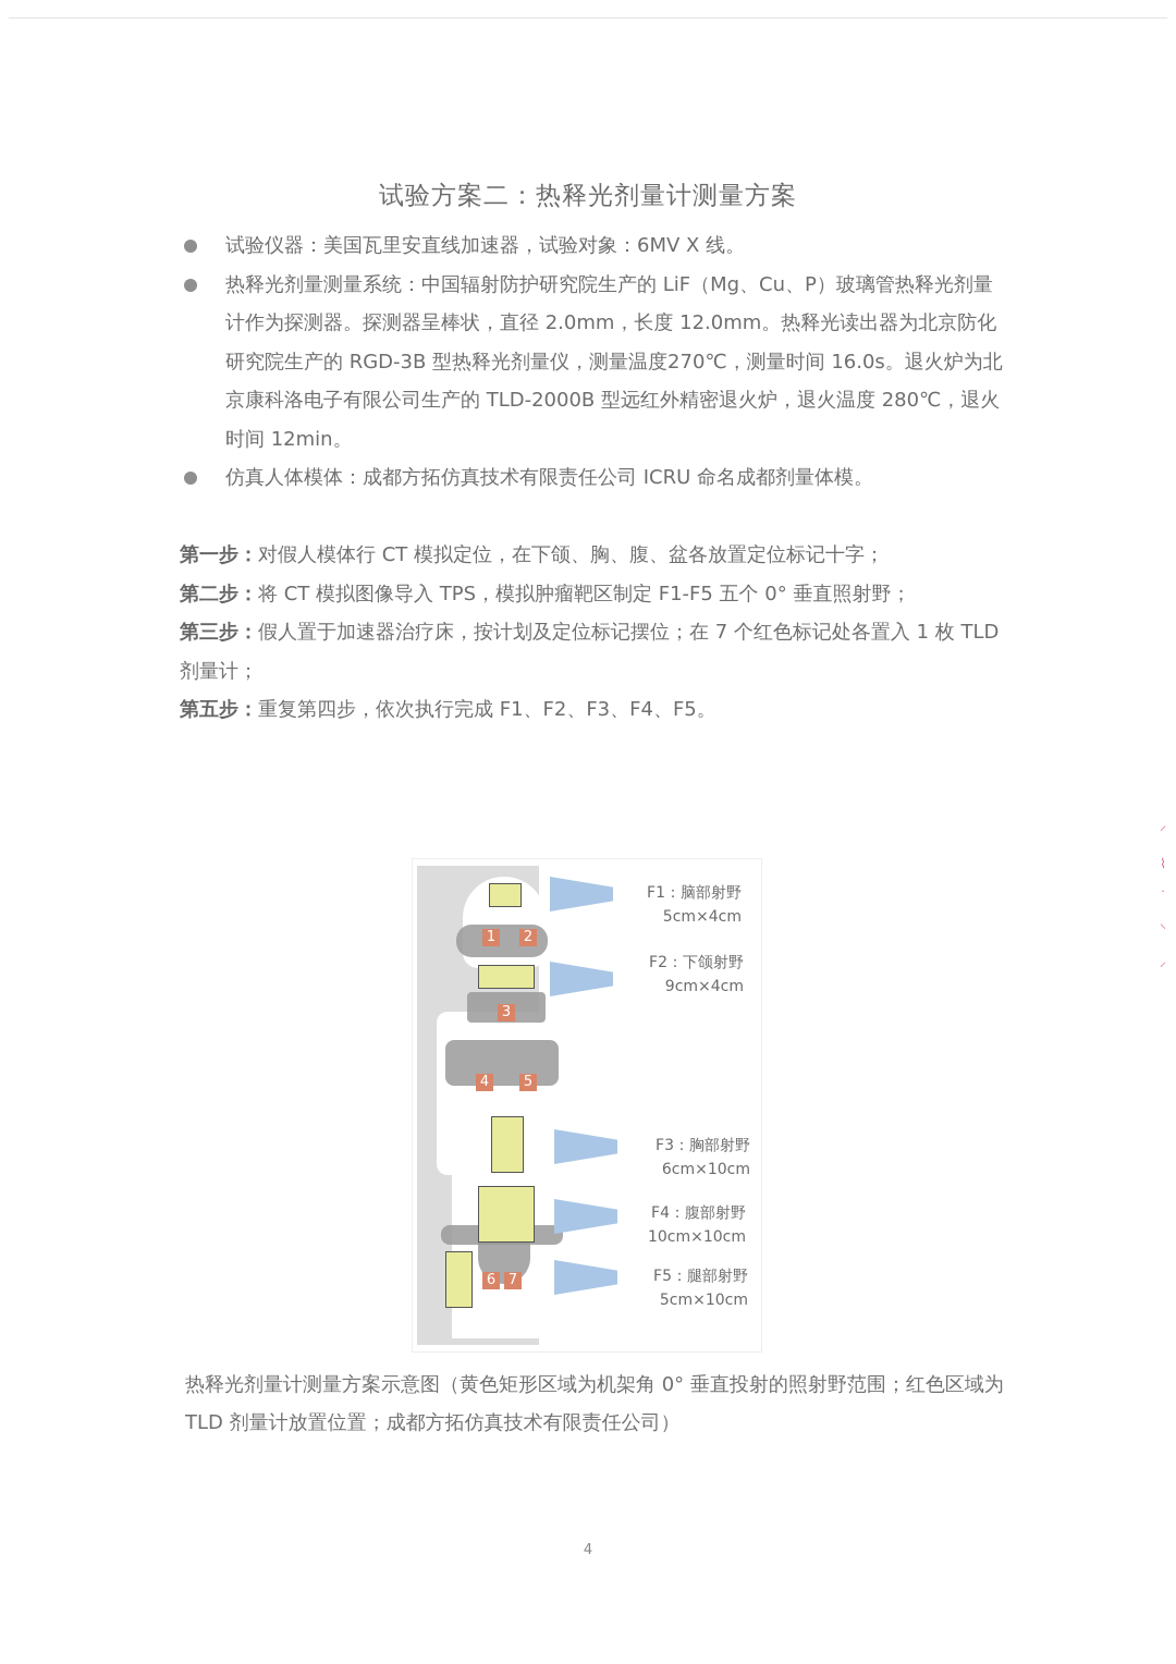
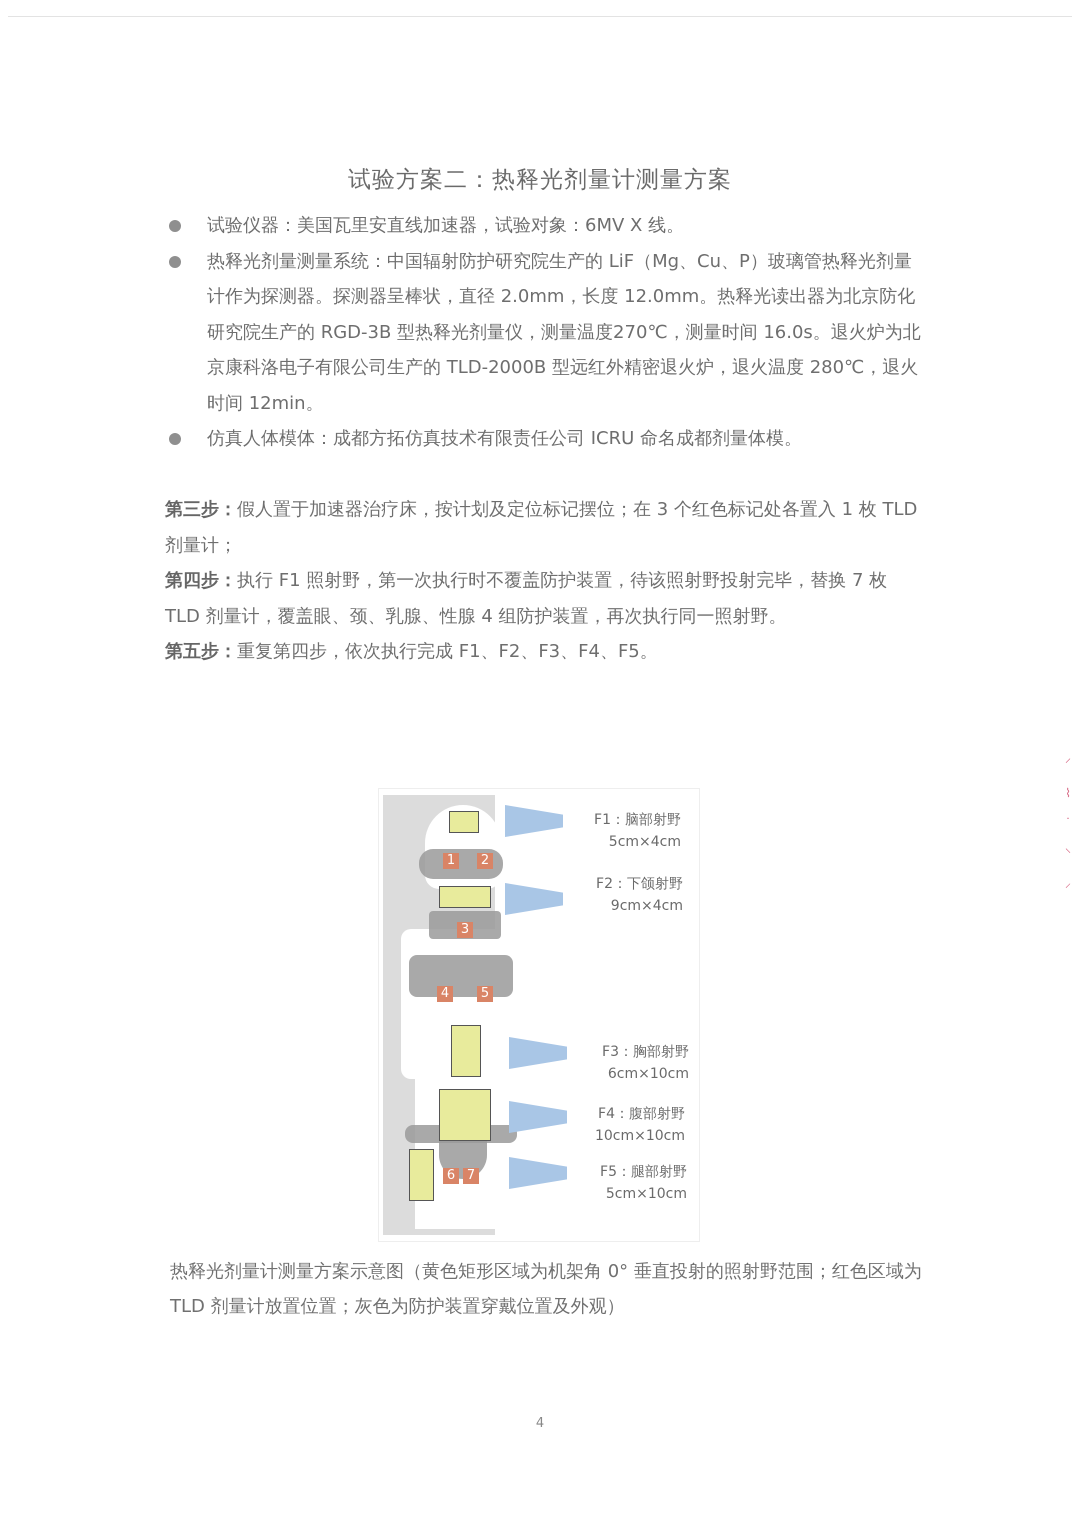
  试验方案二：热释光剂量计测量方案
  试验仪器：美国瓦里安直线加速器，试验对象：6MV X 线。
  热释光剂量测量系统：中国辐射防护研究院生产的 LiF（Mg、Cu、P）玻璃管热释光剂量计作为探测器。探测器呈棒状，直径 2.0mm，长度 12.0mm。热释光读出器为北京防化研究院生产的 RGD-3B 型热释光剂量仪，测量温度270℃，测量时间 16.0s。退火炉为北京康科洛电子有限公司生产的 TLD-2000B 型远红外精密退火炉，退火温度 280℃，退火时间 12min。
  仿真人体模体：成都方拓仿真技术有限责任公司 ICRU 命名成都剂量体模。
- 第一步：对假人模体行 CT 模拟定位，在下颌、胸、腹、盆各放置定位标记十字；
- 第二步：将 CT 模拟图像导入 TPS，模拟肿瘤靶区制定 F1-F5 五个 0° 垂直照射野；
- 第三步：假人置于加速器治疗床，按计划及定位标记摆位；在 7 个红色标记处各置入 1 枚 TLD 剂量计；
+ 第三步：假人置于加速器治疗床，按计划及定位标记摆位；在 3 个红色标记处各置入 1 枚 TLD 剂量计；
+ 第四步：执行 F1 照射野，第一次执行时不覆盖防护装置，待该照射野投射完毕，替换 7 枚 TLD 剂量计，覆盖眼、颈、乳腺、性腺 4 组防护装置，再次执行同一照射野。
  第五步：重复第四步，依次执行完成 F1、F2、F3、F4、F5。
  1
  2
  3
  4
  5
  6
  7
  F1：脑部射野
  5cm×4cm
  F2：下颌射野
  9cm×4cm
  F3：胸部射野
  6cm×10cm
  F4：腹部射野
  10cm×10cm
  F5：腿部射野
  5cm×10cm
- 热释光剂量计测量方案示意图（黄色矩形区域为机架角 0° 垂直投射的照射野范围；红色区域为 TLD 剂量计放置位置；成都方拓仿真技术有限责任公司）
+ 热释光剂量计测量方案示意图（黄色矩形区域为机架角 0° 垂直投射的照射野范围；红色区域为 TLD 剂量计放置位置；灰色为防护装置穿戴位置及外观）
  ⸍
  ⌇
  ˙
  ⸌
  ⸝
  4
